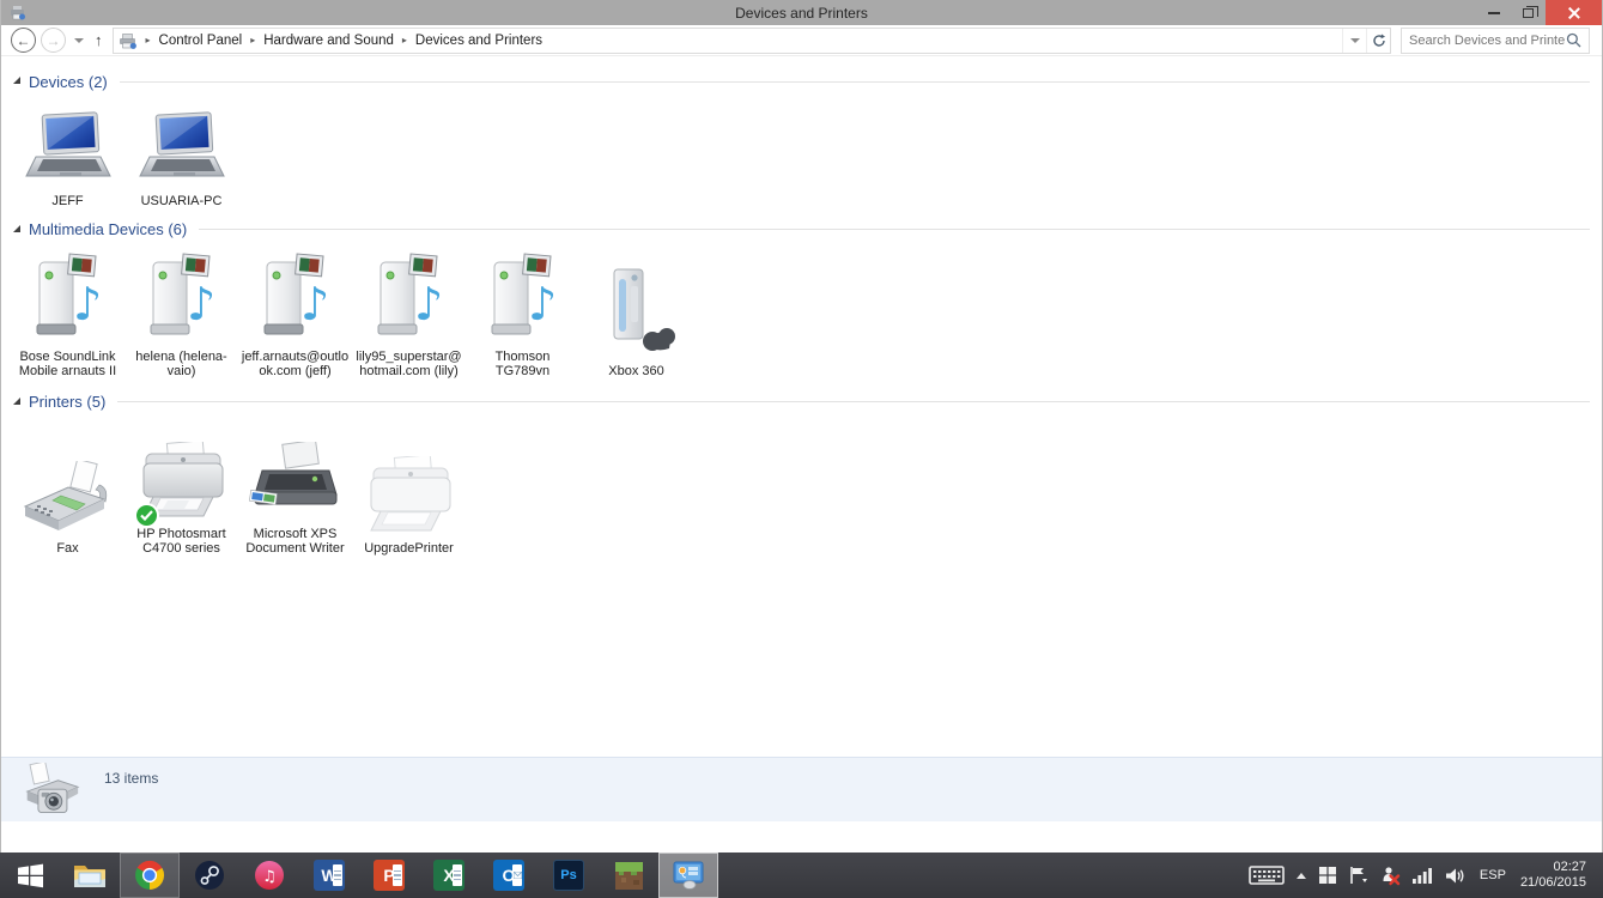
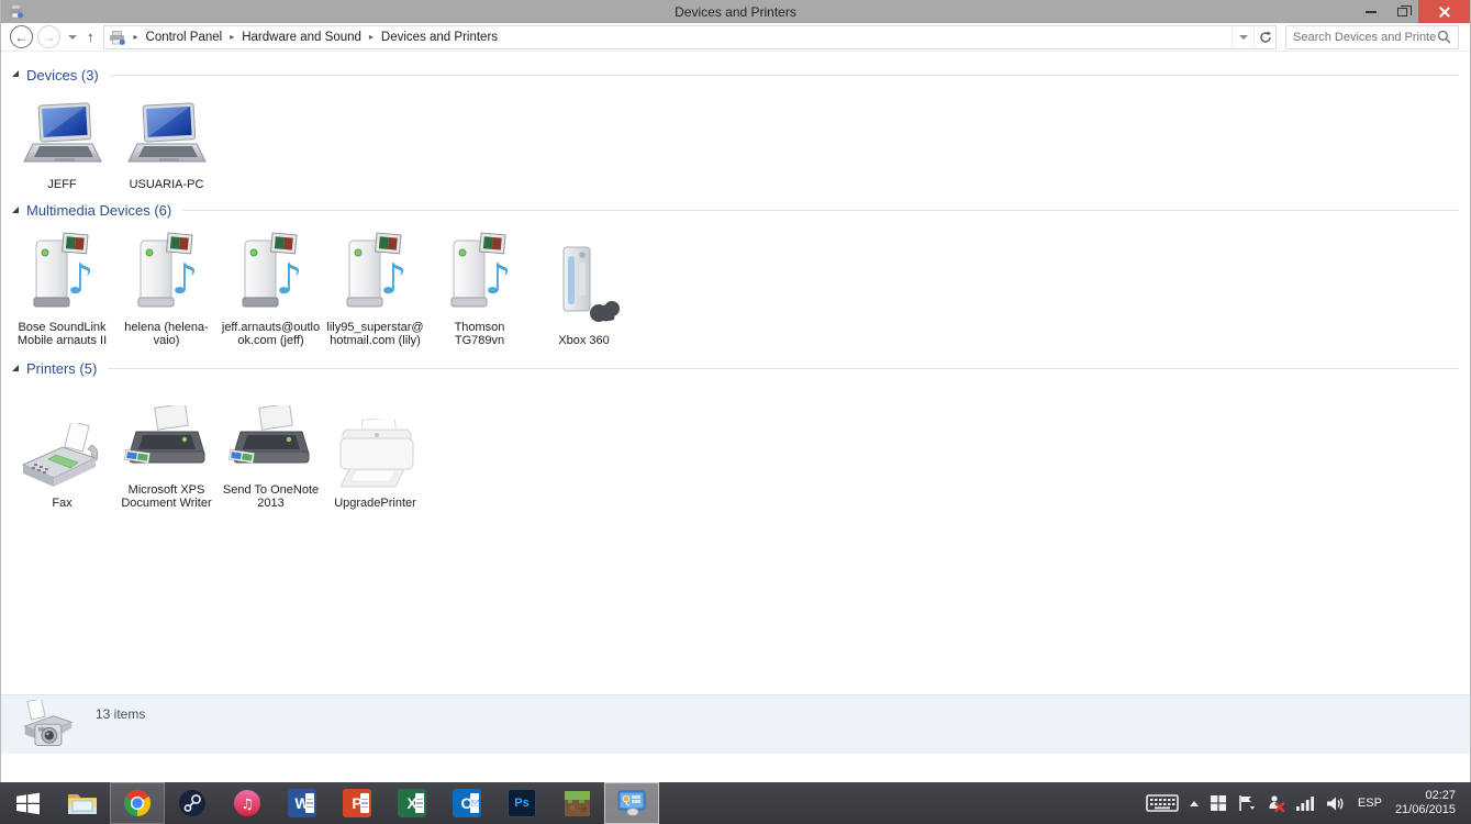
  Devices and Printers
  ←
  →
  ↑
  ▸
  Control Panel
  ▸
  Hardware and Sound
  ▸
  Devices and Printers
  Search Devices and Printe
- Devices (2)
+ Devices (3)
  JEFF
  USUARIA-PC
  Multimedia Devices (6)
  ♪
  Bose SoundLink Mobile arnauts II
  ♪
  helena (helena-vaio)
  ♪
  jeff.arnauts@outlook.com (jeff)
  ♪
  lily95_superstar@hotmail.com (lily)
  ♪
  Thomson TG789vn
  Xbox 360
  Printers (5)
  Fax
- HP Photosmart C4700 series
  Microsoft XPS Document Writer
+ Send To OneNote 2013
  UpgradePrinter
  13 items
  ♫
  W
  P
  X
  O
  Ps
  ESP
  02:27
  21/06/2015
